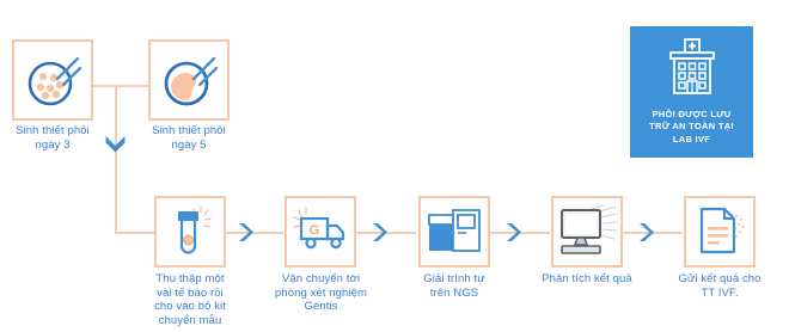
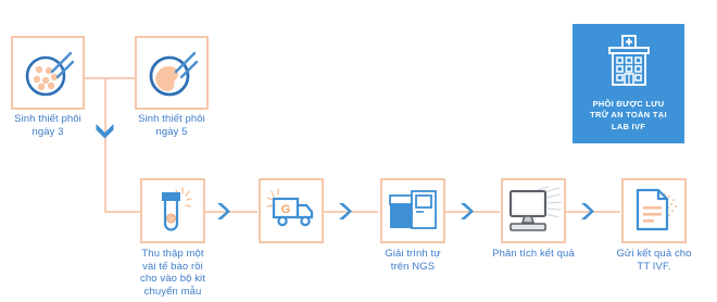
  Sinh thiết phôi
  ngày 3
  Sinh thiết phôi
  ngày 5
  PHÔI ĐƯỢC LƯU
  TRỮ AN TOÀN TẠI
  LAB IVF
  Thu thập một
  vài tế bào rồi
  cho vào bộ kit
  chuyển mẫu
  G
- Vận chuyển tới
- phòng xét nghiệm
- Gentis
  Giải trình tự
  trên NGS
  Phân tích kết quả
  Gửi kết quả cho
  TT IVF.
